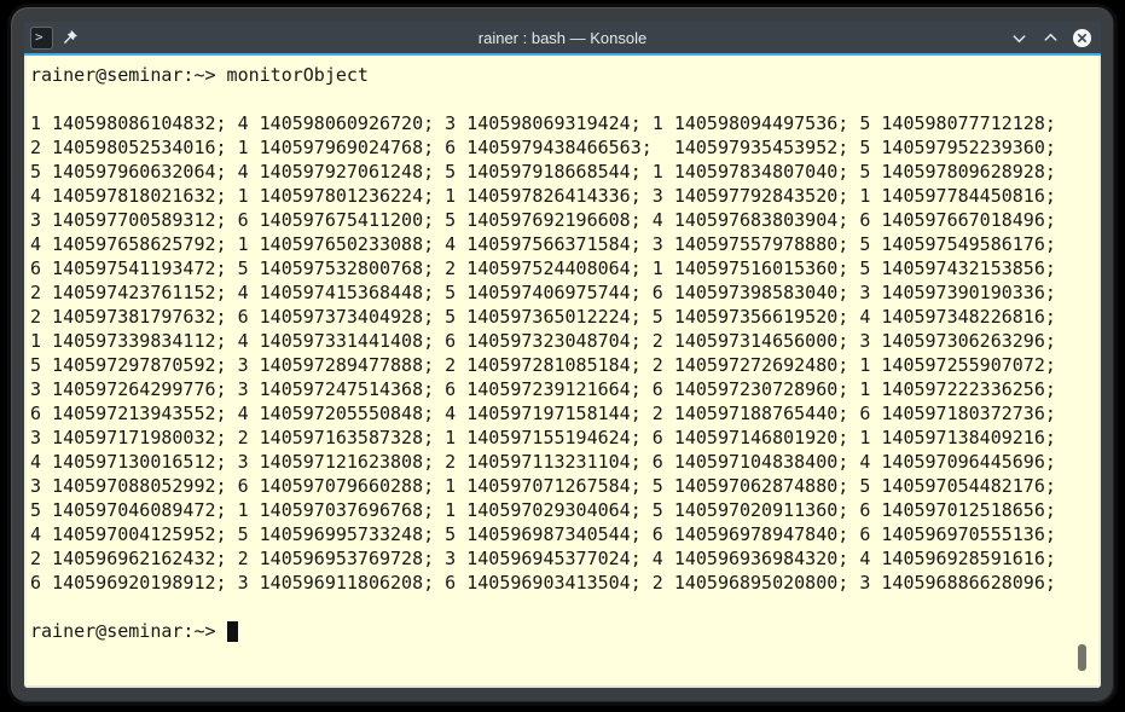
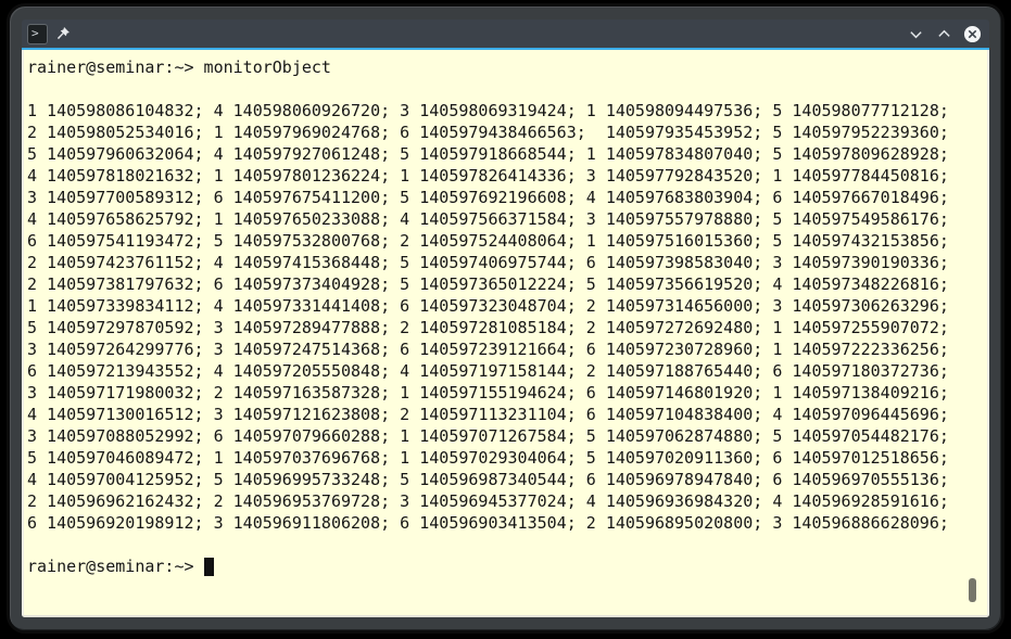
  >
- rainer : bash — Konsole
  rainer@seminar:~> monitorObject
  1 140598086104832; 4 140598060926720; 3 140598069319424; 1 140598094497536; 5 140598077712128;
  2 140598052534016; 1 140597969024768; 6 1405979438466563; 140597935453952; 5 140597952239360;
  5 140597960632064; 4 140597927061248; 5 140597918668544; 1 140597834807040; 5 140597809628928;
  4 140597818021632; 1 140597801236224; 1 140597826414336; 3 140597792843520; 1 140597784450816;
  3 140597700589312; 6 140597675411200; 5 140597692196608; 4 140597683803904; 6 140597667018496;
  4 140597658625792; 1 140597650233088; 4 140597566371584; 3 140597557978880; 5 140597549586176;
  6 140597541193472; 5 140597532800768; 2 140597524408064; 1 140597516015360; 5 140597432153856;
  2 140597423761152; 4 140597415368448; 5 140597406975744; 6 140597398583040; 3 140597390190336;
  2 140597381797632; 6 140597373404928; 5 140597365012224; 5 140597356619520; 4 140597348226816;
  1 140597339834112; 4 140597331441408; 6 140597323048704; 2 140597314656000; 3 140597306263296;
  5 140597297870592; 3 140597289477888; 2 140597281085184; 2 140597272692480; 1 140597255907072;
  3 140597264299776; 3 140597247514368; 6 140597239121664; 6 140597230728960; 1 140597222336256;
  6 140597213943552; 4 140597205550848; 4 140597197158144; 2 140597188765440; 6 140597180372736;
  3 140597171980032; 2 140597163587328; 1 140597155194624; 6 140597146801920; 1 140597138409216;
  4 140597130016512; 3 140597121623808; 2 140597113231104; 6 140597104838400; 4 140597096445696;
  3 140597088052992; 6 140597079660288; 1 140597071267584; 5 140597062874880; 5 140597054482176;
  5 140597046089472; 1 140597037696768; 1 140597029304064; 5 140597020911360; 6 140597012518656;
  4 140597004125952; 5 140596995733248; 5 140596987340544; 6 140596978947840; 6 140596970555136;
  2 140596962162432; 2 140596953769728; 3 140596945377024; 4 140596936984320; 4 140596928591616;
  6 140596920198912; 3 140596911806208; 6 140596903413504; 2 140596895020800; 3 140596886628096;
  rainer@seminar:~>
